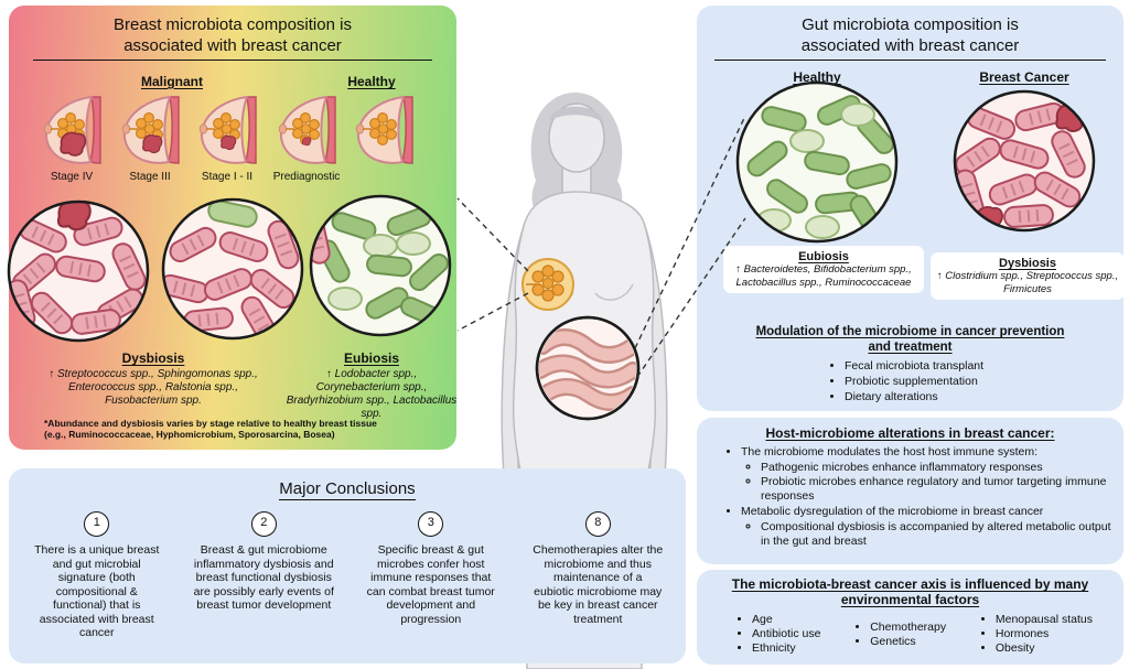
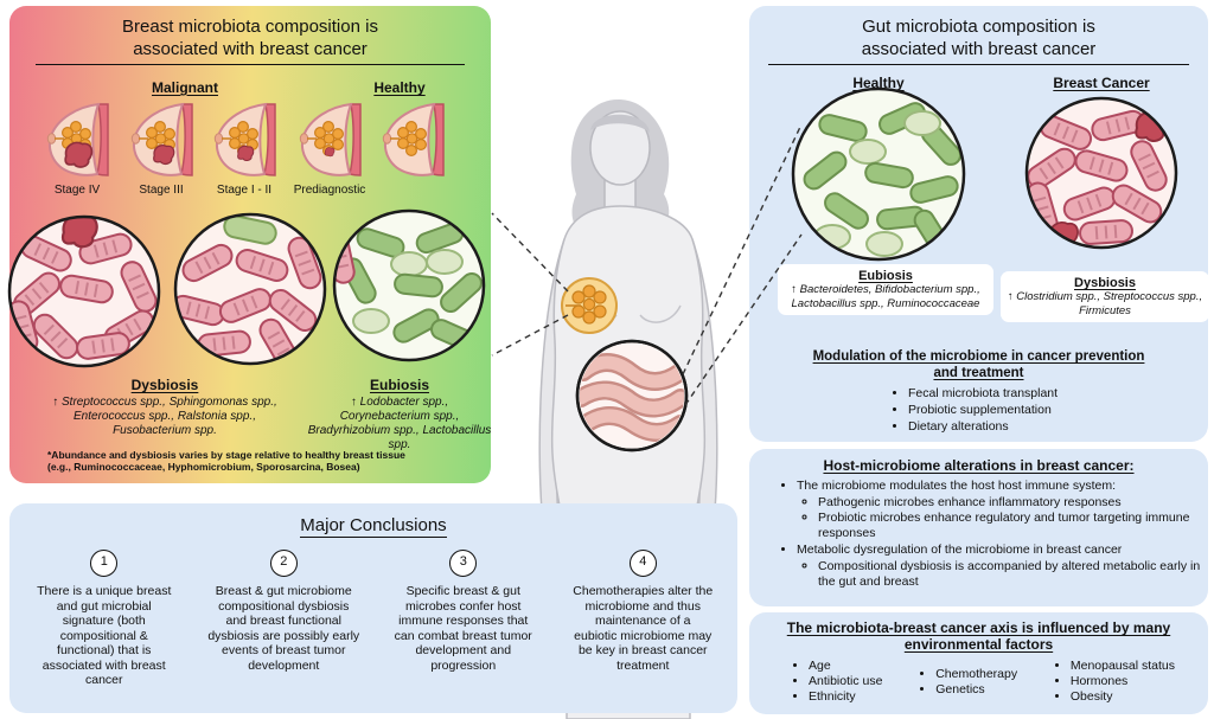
  Breast microbiota composition is
  associated with breast cancer
  Malignant
  Healthy
  Stage IV
  Stage III
  Stage I - II
  Prediagnostic
  Dysbiosis
  ↑ Streptococcus spp., Sphingomonas spp., Enterococcus spp., Ralstonia spp., Fusobacterium spp.
  Eubiosis
  ↑ Lodobacter spp., Corynebacterium spp., Bradyrhizobium spp., Lactobacillus spp.
  *Abundance and dysbiosis varies by stage relative to healthy breast tissue (e.g., Ruminococcaceae, Hyphomicrobium, Sporosarcina, Bosea)
  Gut microbiota composition is
  associated with breast cancer
  Healthy
  Breast Cancer
  Eubiosis
  ↑ Bacteroidetes, Bifidobacterium spp., Lactobacillus spp., Ruminococcaceae
  Dysbiosis
  ↑ Clostridium spp., Streptococcus spp., Firmicutes
  Modulation of the microbiome in cancer prevention
  and treatment
  Fecal microbiota transplant
  Probiotic supplementation
  Dietary alterations
  Host-microbiome alterations in breast cancer:
  The microbiome modulates the host host immune system:
  Pathogenic microbes enhance inflammatory responses
  Probiotic microbes enhance regulatory and tumor targeting immune responses
  Metabolic dysregulation of the microbiome in breast cancer
- Compositional dysbiosis is accompanied by altered metabolic output in the gut and breast
+ Compositional dysbiosis is accompanied by altered metabolic early in the gut and breast
  The microbiota-breast cancer axis is influenced by many
  environmental factors
  Age
  Antibiotic use
  Ethnicity
  Chemotherapy
  Genetics
  Menopausal status
  Hormones
  Obesity
  Major Conclusions
  1
  There is a unique breast and gut microbial signature (both compositional & functional) that is associated with breast cancer
  2
- Breast & gut microbiome inflammatory dysbiosis and breast functional dysbiosis are possibly early events of breast tumor development
+ Breast & gut microbiome compositional dysbiosis and breast functional dysbiosis are possibly early events of breast tumor development
  3
  Specific breast & gut microbes confer host immune responses that can combat breast tumor development and progression
- 8
+ 4
  Chemotherapies alter the microbiome and thus maintenance of a eubiotic microbiome may be key in breast cancer treatment
